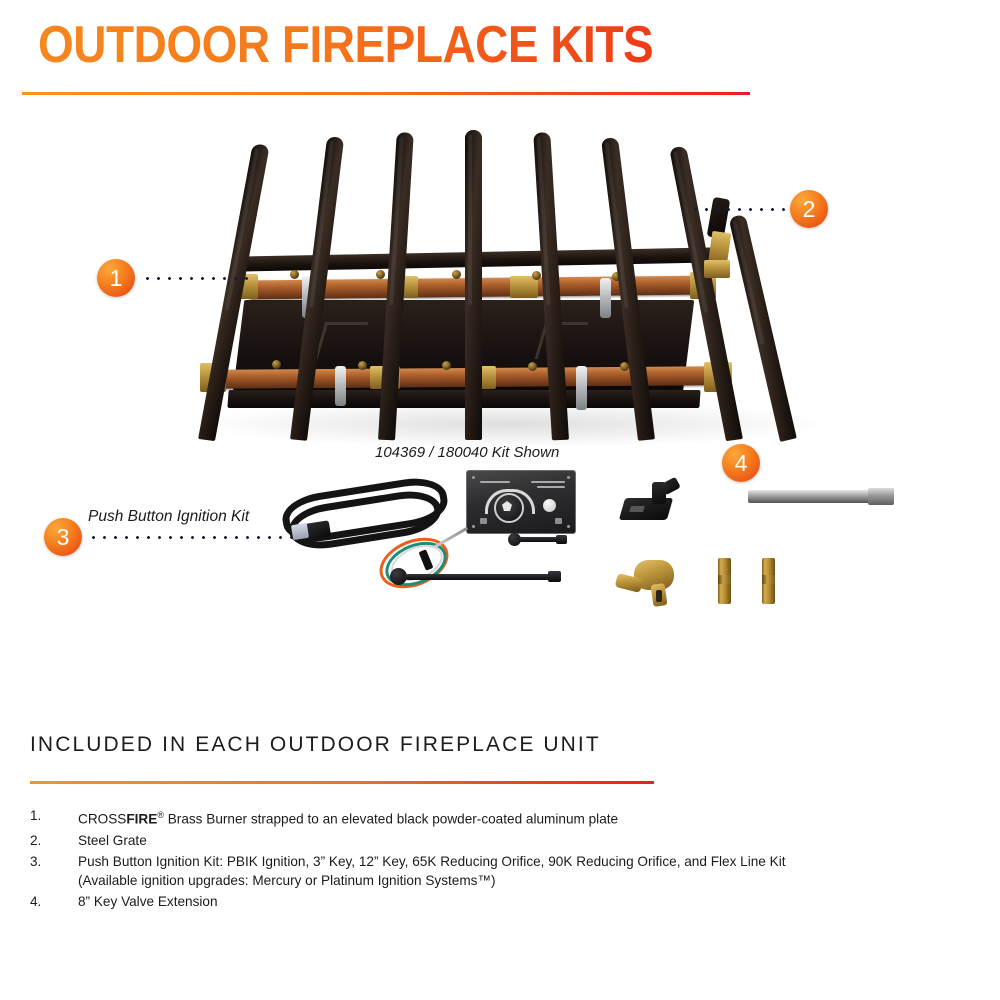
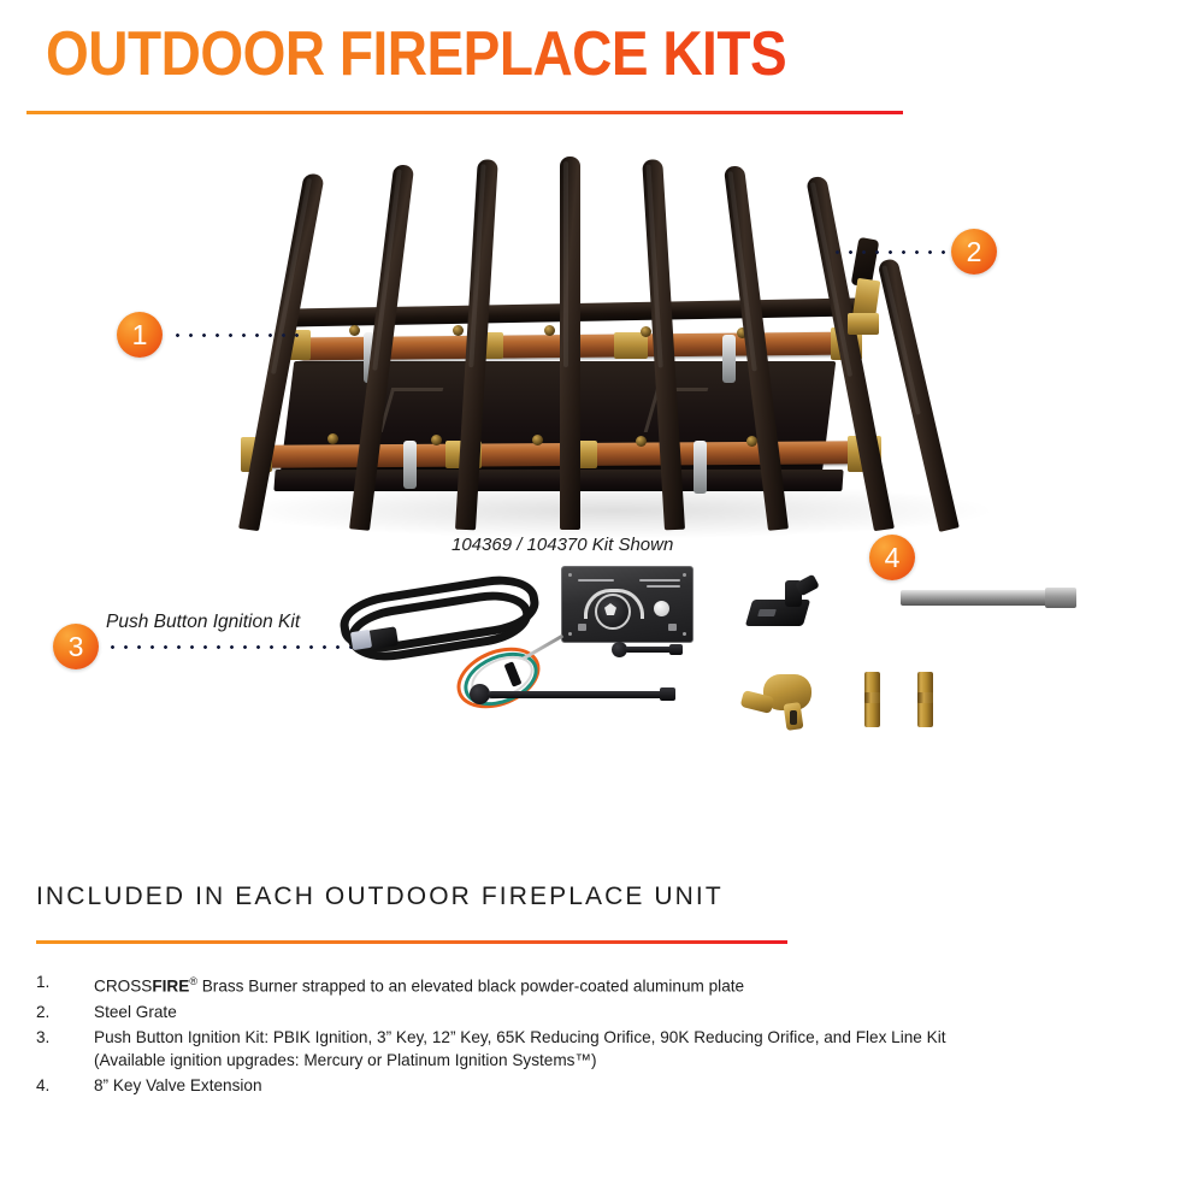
  OUTDOOR FIREPLACE KITS
- 104369 / 180040 Kit Shown
+ 104369 / 104370 Kit Shown
  1
  2
  Push Button Ignition Kit
  3
  4
  INCLUDED IN EACH OUTDOOR FIREPLACE UNIT
  1.
  CROSSFIRE® Brass Burner strapped to an elevated black powder-coated aluminum plate
  2.
  Steel Grate
  3.
  Push Button Ignition Kit: PBIK Ignition, 3” Key, 12” Key, 65K Reducing Orifice, 90K Reducing Orifice, and Flex Line Kit
  (Available ignition upgrades: Mercury or Platinum Ignition Systems™)
  4.
  8” Key Valve Extension
